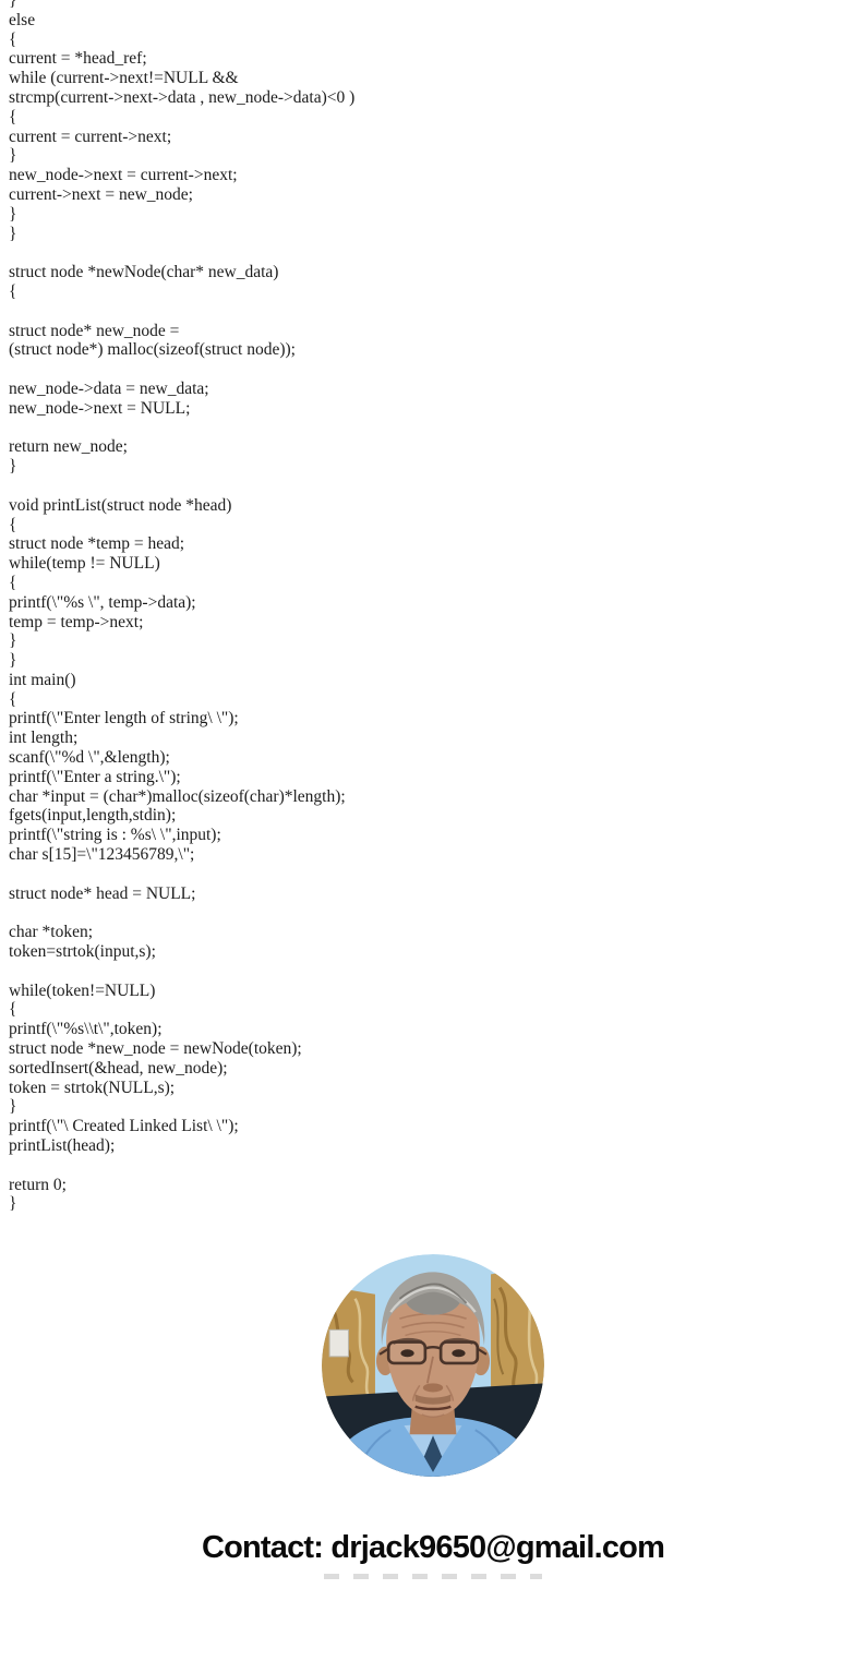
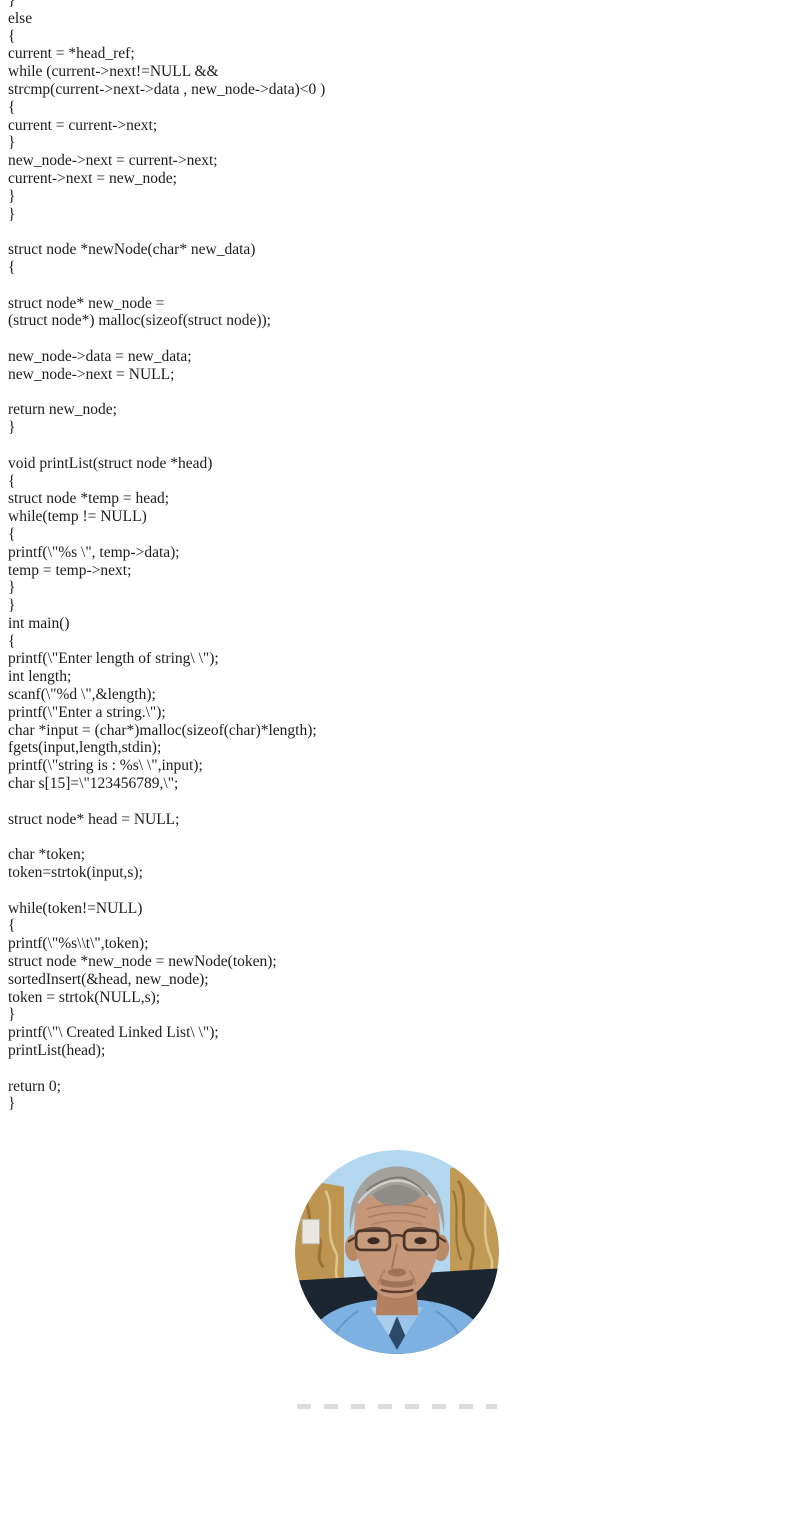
  }
  else
  {
  current = *head_ref;
  while (current->next!=NULL &&
  strcmp(current->next->data , new_node->data)<0 )
  {
  current = current->next;
  }
  new_node->next = current->next;
  current->next = new_node;
  }
  }
  struct node *newNode(char* new_data)
  {
  struct node* new_node =
  (struct node*) malloc(sizeof(struct node));
  new_node->data = new_data;
  new_node->next = NULL;
  return new_node;
  }
  void printList(struct node *head)
  {
  struct node *temp = head;
  while(temp != NULL)
  {
  printf(\"%s \", temp->data);
  temp = temp->next;
  }
  }
  int main()
  {
  printf(\"Enter length of string\ \");
  int length;
  scanf(\"%d \",&length);
  printf(\"Enter a string.\");
  char *input = (char*)malloc(sizeof(char)*length);
  fgets(input,length,stdin);
  printf(\"string is : %s\ \",input);
  char s[15]=\"123456789,\";
  struct node* head = NULL;
  char *token;
  token=strtok(input,s);
  while(token!=NULL)
  {
  printf(\"%s\\t\",token);
  struct node *new_node = newNode(token);
  sortedInsert(&head, new_node);
  token = strtok(NULL,s);
  }
  printf(\"\ Created Linked List\ \");
  printList(head);
  return 0;
  }
- Contact: drjack9650@gmail.com
